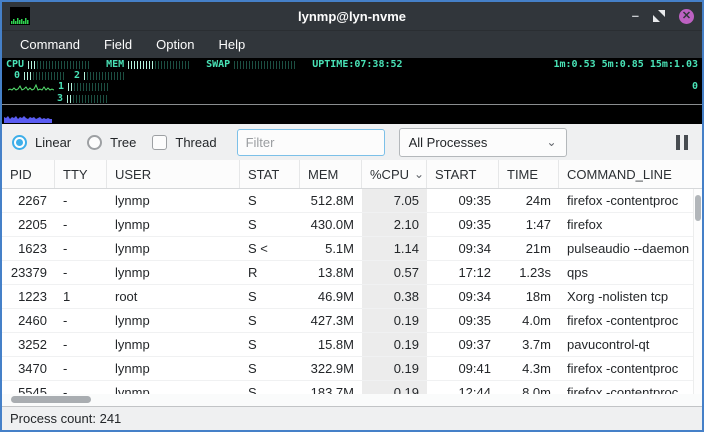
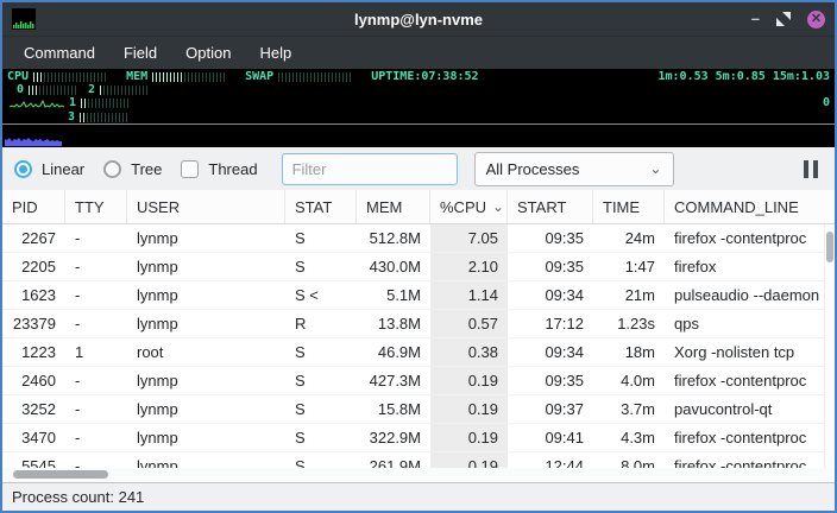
  lynmp@lyn-nvme
  –
  ✕
  Command
  Field
  Option
  Help
  CPU
  MEM
  SWAP
  UPTIME:07:38:52
  1m:0.53 5m:0.85 15m:1.03
  0
  2
  1
  0
  3
  Linear
  Tree
  Thread
  Filter
  All Processes
  ⌄
  PID
  TTY
  USER
  STAT
  MEM
  %CPU
  ⌄
  START
  TIME
  COMMAND_LINE
  2267
  -
  lynmp
  S
  512.8M
  7.05
  09:35
  24m
  firefox -contentproc
  2205
  -
  lynmp
  S
  430.0M
  2.10
  09:35
  1:47
  firefox
  1623
  -
  lynmp
  S <
  5.1M
  1.14
  09:34
  21m
  pulseaudio --daemon
  23379
  -
  lynmp
  R
  13.8M
  0.57
  17:12
  1.23s
  qps
  1223
  1
  root
  S
  46.9M
  0.38
  09:34
  18m
  Xorg -nolisten tcp
  2460
  -
  lynmp
  S
  427.3M
  0.19
  09:35
  4.0m
  firefox -contentproc
  3252
  -
  lynmp
  S
  15.8M
  0.19
  09:37
  3.7m
  pavucontrol-qt
  3470
  -
  lynmp
  S
  322.9M
  0.19
  09:41
  4.3m
  firefox -contentproc
  5545
  -
  lynmp
  S
- 183.7M
+ 261.9M
  0.19
  12:44
  8.0m
  firefox -contentproc
  Process count: 241
